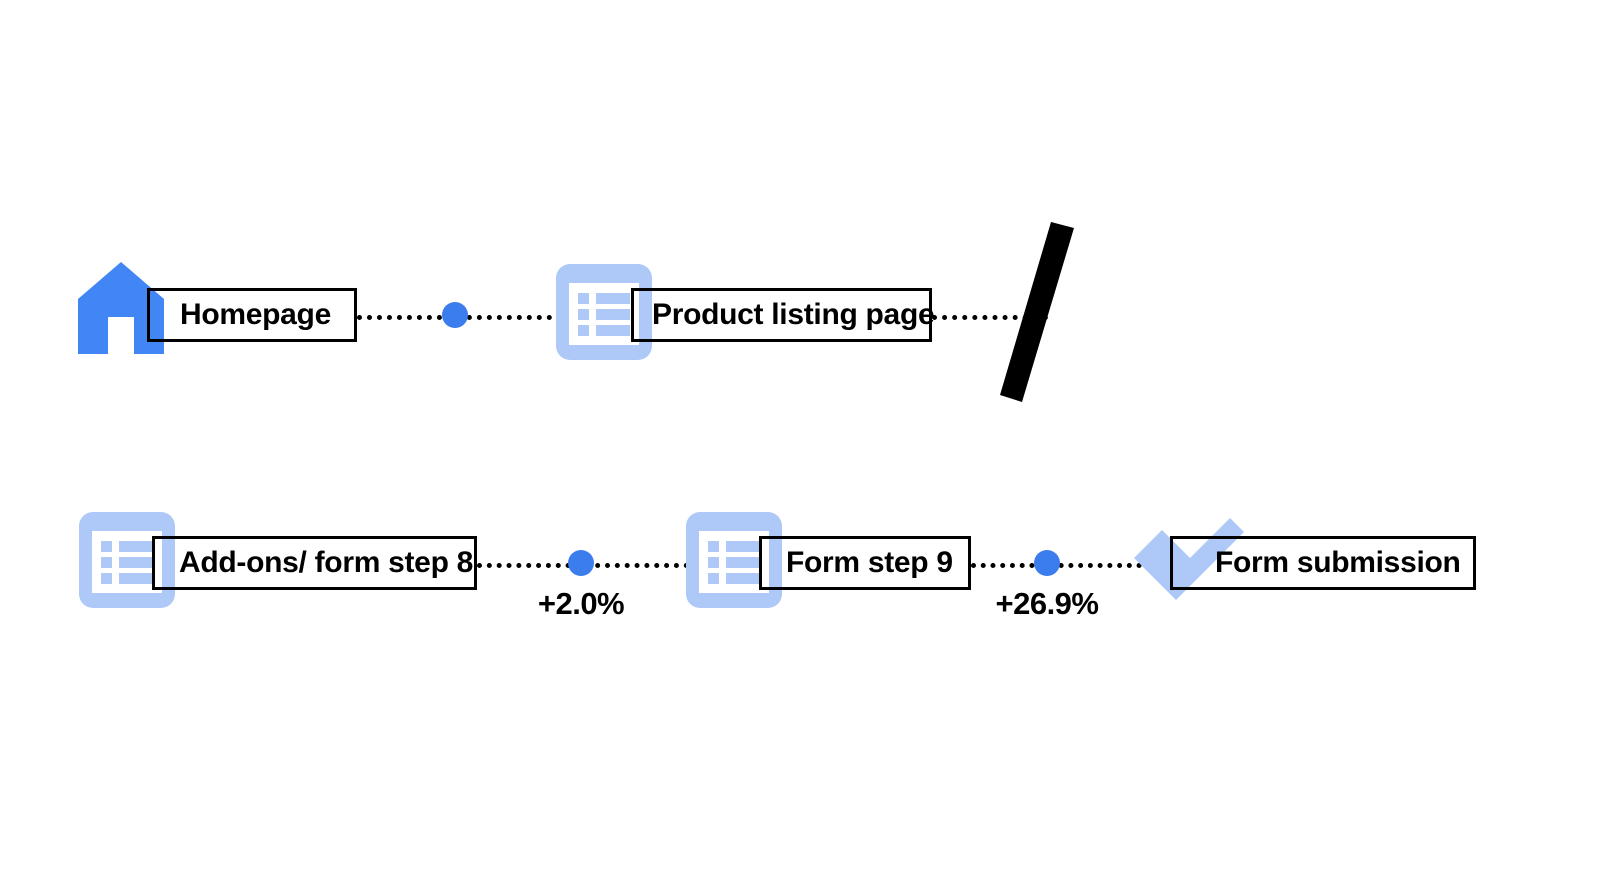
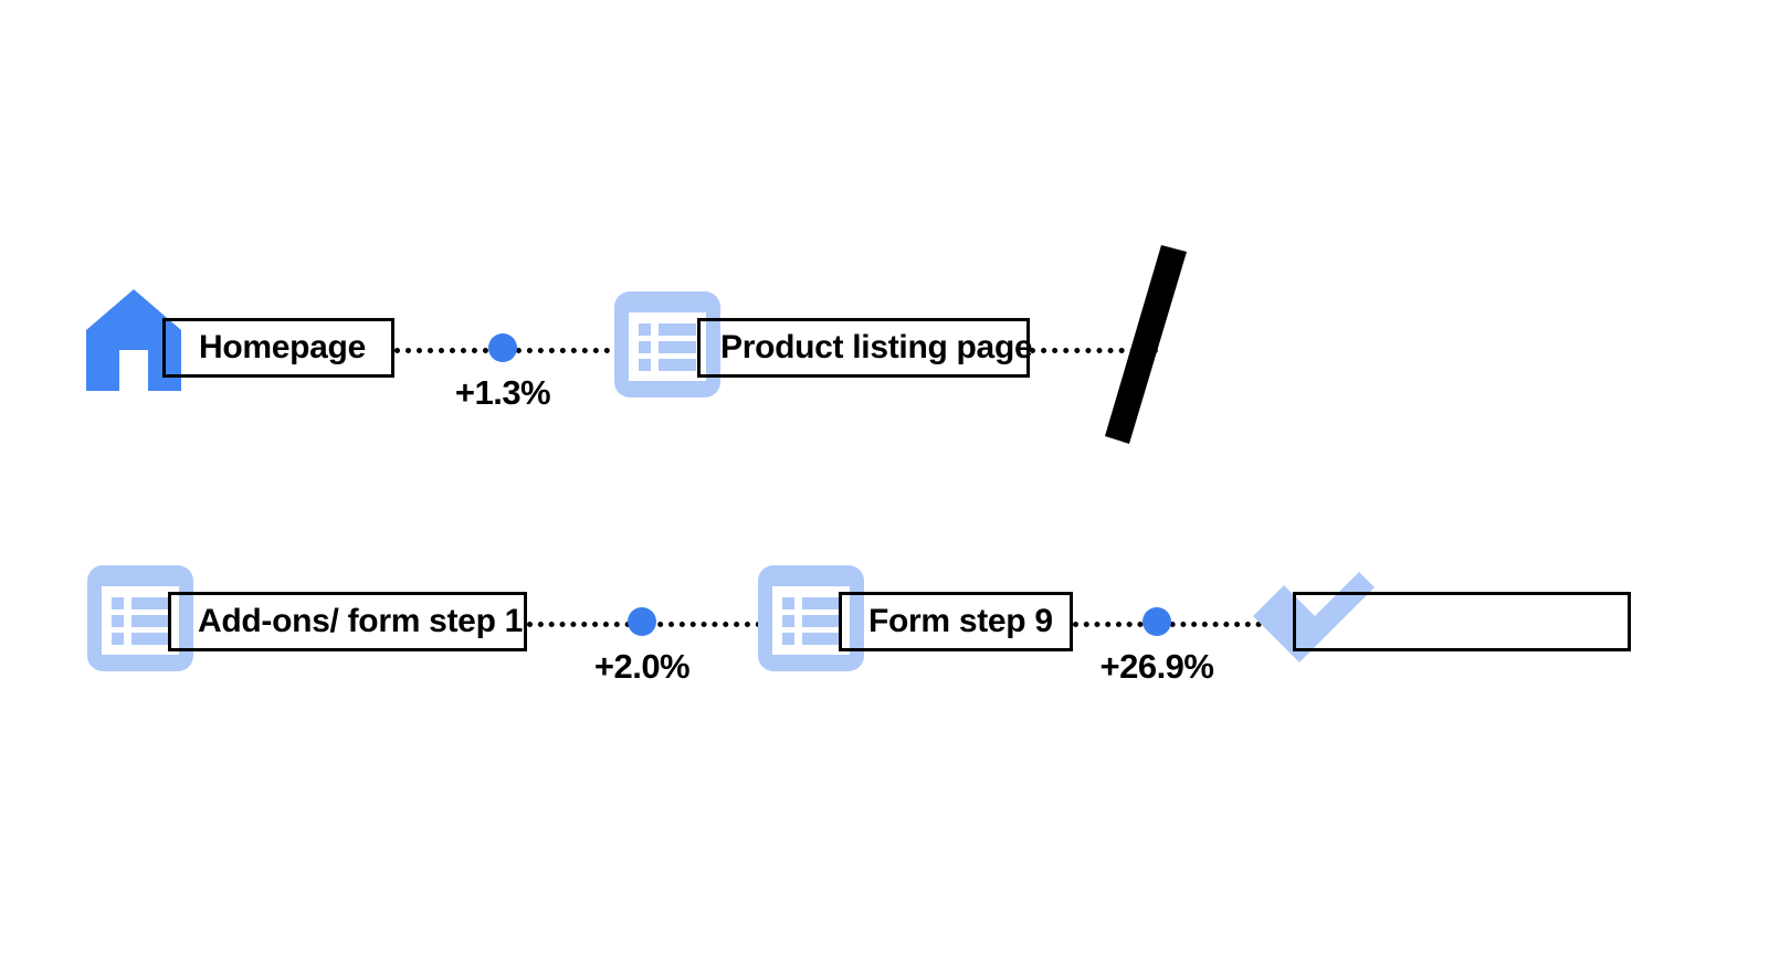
+ +1.3%
  Homepage
  Product listing page
  +2.0%
  +26.9%
- Add-ons/ form step 8
+ Add-ons/ form step 1
  Form step 9
- Form submission
